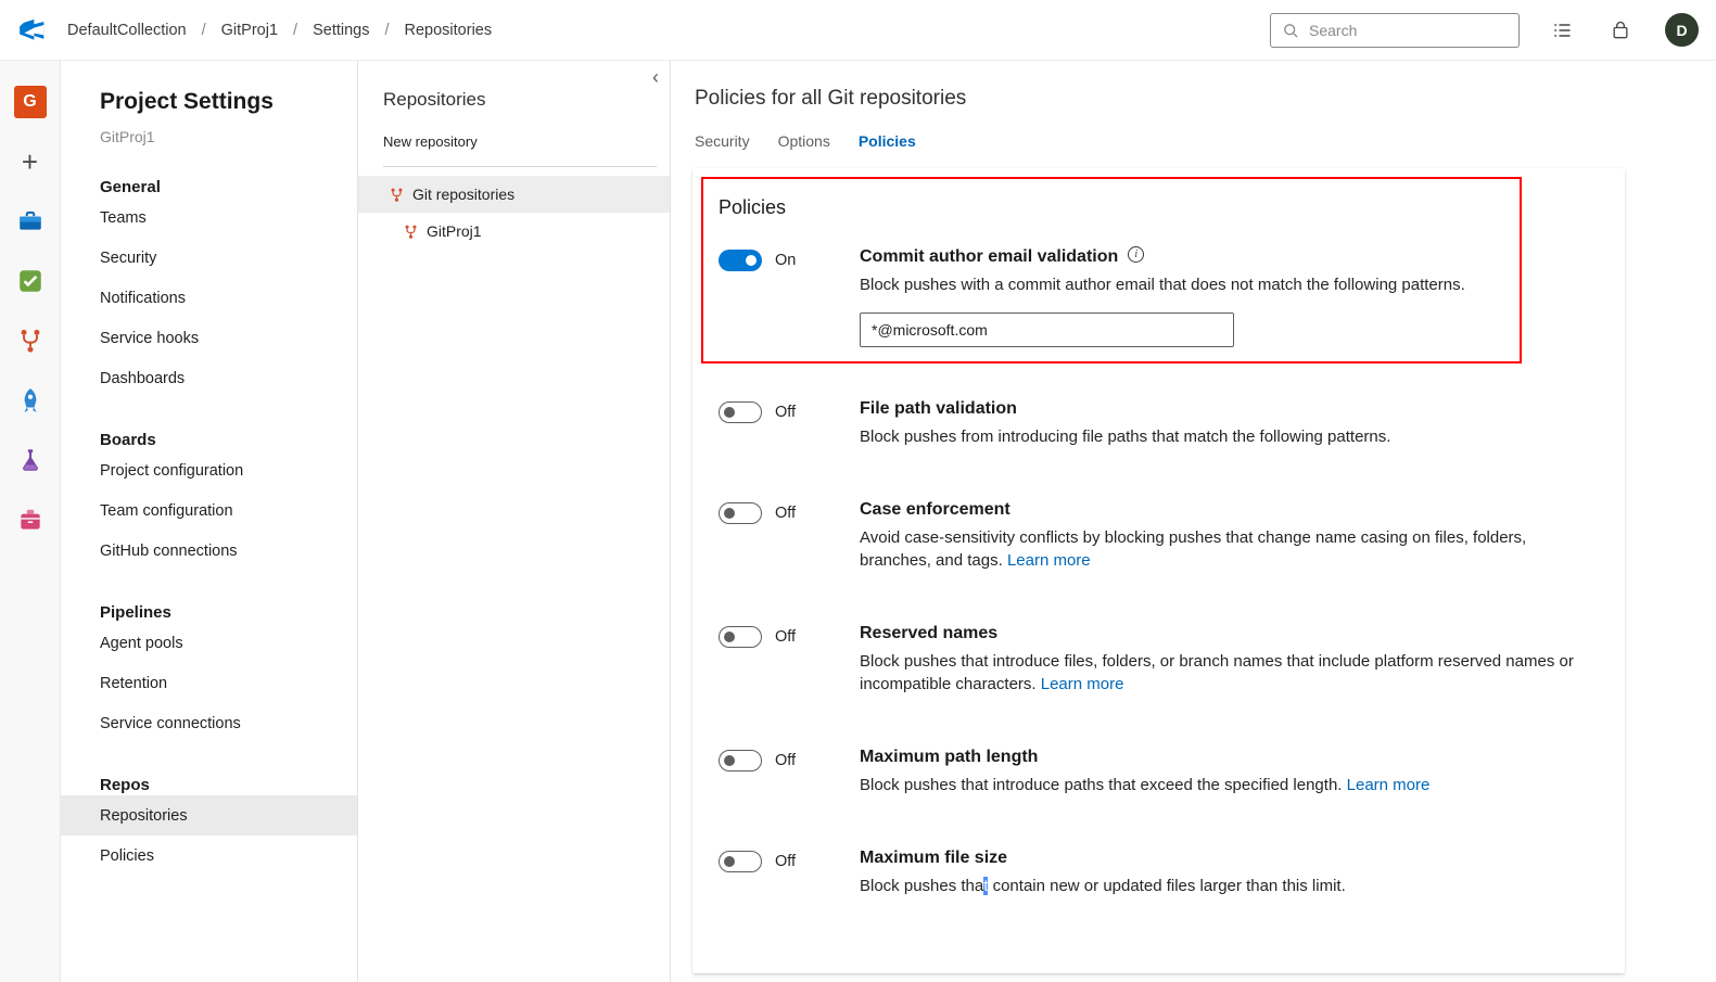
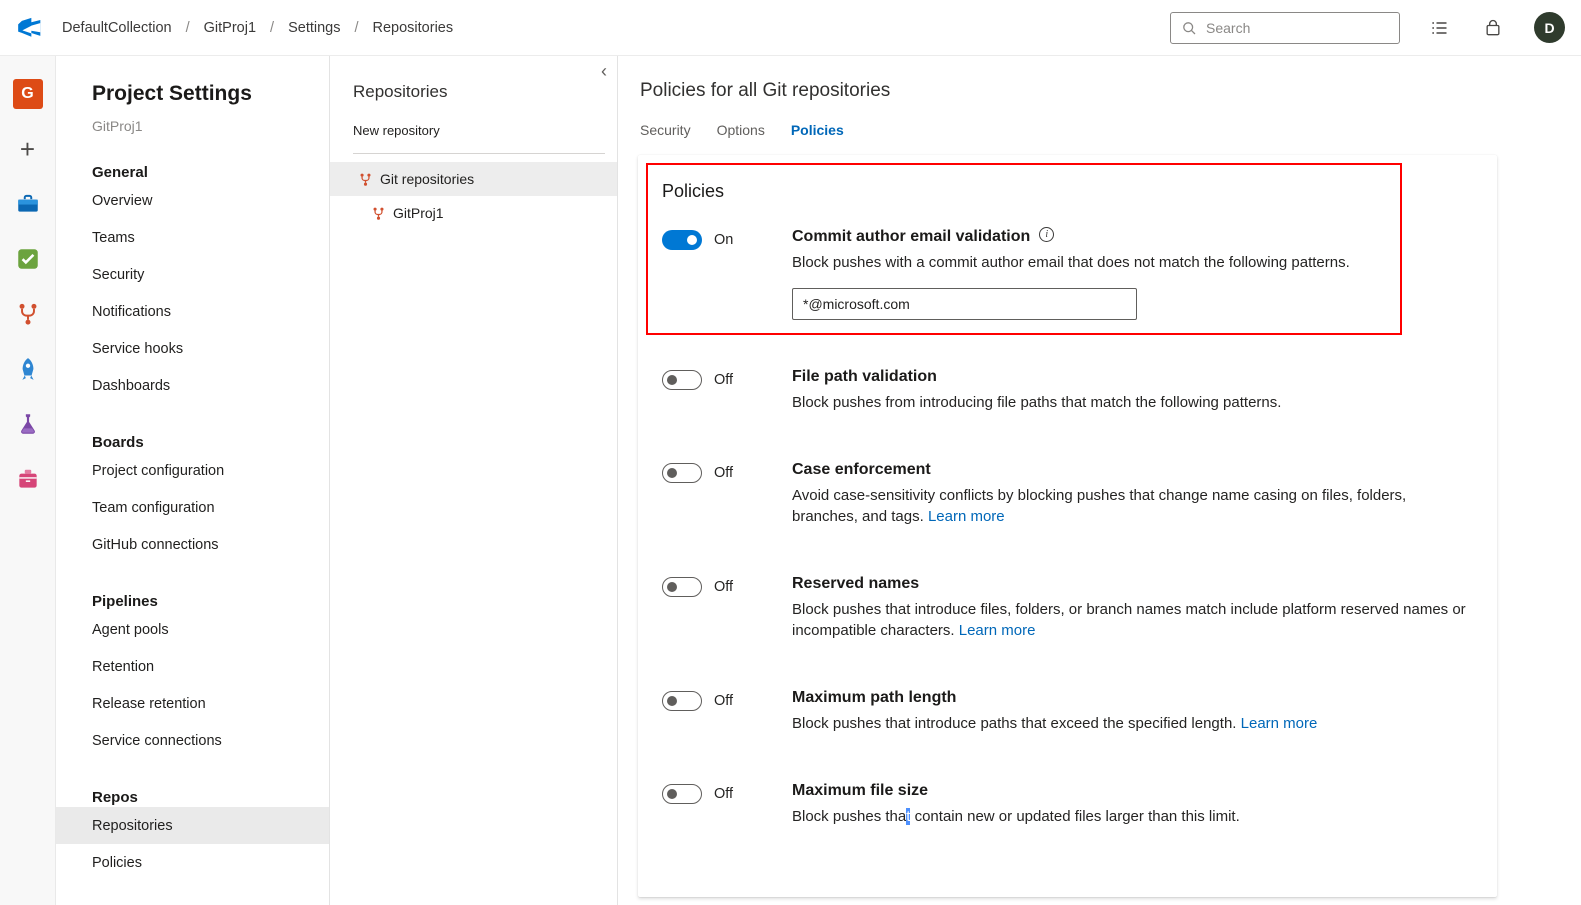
  DefaultCollection
  /
  GitProj1
  /
  Settings
  /
  Repositories
  Search
  D
  G
  +
  Project Settings
  GitProj1
  General
+ Overview
  Teams
  Security
  Notifications
  Service hooks
  Dashboards
  Boards
  Project configuration
  Team configuration
  GitHub connections
  Pipelines
  Agent pools
  Retention
+ Release retention
  Service connections
  Repos
  Repositories
  Policies
  ‹
  Repositories
  New repository
  Git repositories
  GitProj1
  Policies for all Git repositories
  Security
  Options
  Policies
  Policies
  On
  Commit author email validation
  i
  Block pushes with a commit author email that does not match the following patterns.
  *@microsoft.com
  Off
  File path validation
  Block pushes from introducing file paths that match the following patterns.
  Off
  Case enforcement
  Avoid case-sensitivity conflicts by blocking pushes that change name casing on files, folders, branches, and tags. Learn more
  Off
  Reserved names
- Block pushes that introduce files, folders, or branch names that include platform reserved names or incompatible characters. Learn more
+ Block pushes that introduce files, folders, or branch names match include platform reserved names or incompatible characters. Learn more
  Off
  Maximum path length
  Block pushes that introduce paths that exceed the specified length. Learn more
  Off
  Maximum file size
  Block pushes that contain new or updated files larger than this limit.
